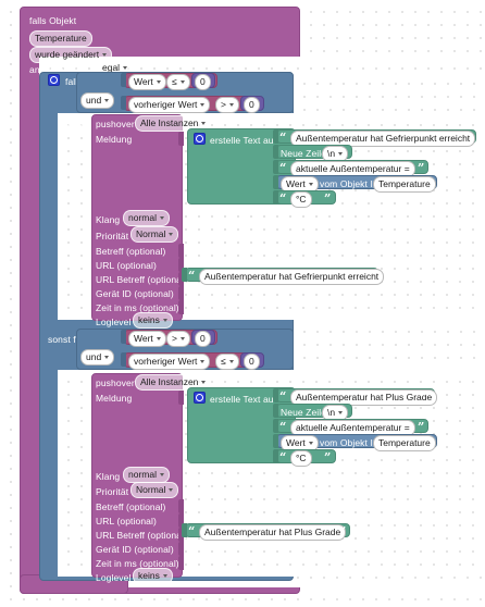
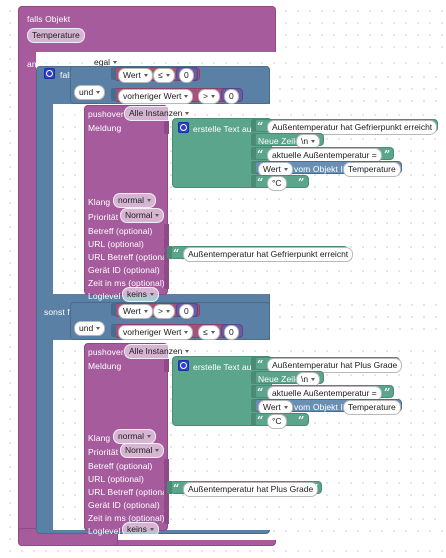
  falls Objekt
  Temperature
- wurde geändert
  anerkannt ist
  egal
  und
  Wert
  ≤
  0
  vorheriger Wert
  >
  0
  mache
  pushover
  Alle Instanzen
  Meldung
  Klang
  normal
  Priorität
  Normal
  Betreff (optional)
  URL (optional)
  URL Betreff (option
  Gerät ID (optional)
  Zeit in ms (optional
  Loglevel
  keins
  erstelle Text au
  “
  Außentemperatur hat Gefrierpunkt erreicht
  ”
  Neue Zeil
  \n
  “
  aktuelle Außentemperatur =
  ”
  Wert
  vom Objekt I
  Temperature
  “
  °C
  ”
  “
  Außentemperatur hat Gefrierpunkt erreicht
  ”
  und
  Wert
  >
  0
  vorheriger Wert
  ≤
  0
  mache
  pushover
  Alle Instanzen
  Meldung
  Klang
  normal
  Priorität
  Normal
  Betreff (optional)
  URL (optional)
  URL Betreff (option
  Gerät ID (optional)
  Zeit in ms (optional
  Loglevel
  keins
  erstelle Text au
  “
  Außentemperatur hat Plus Grade
  ”
  Neue Zeil
  \n
  “
  aktuelle Außentemperatur =
  ”
  Wert
  vom Objekt I
  Temperature
  “
  °C
  ”
  “
  Außentemperatur hat Plus Grade
  ”
